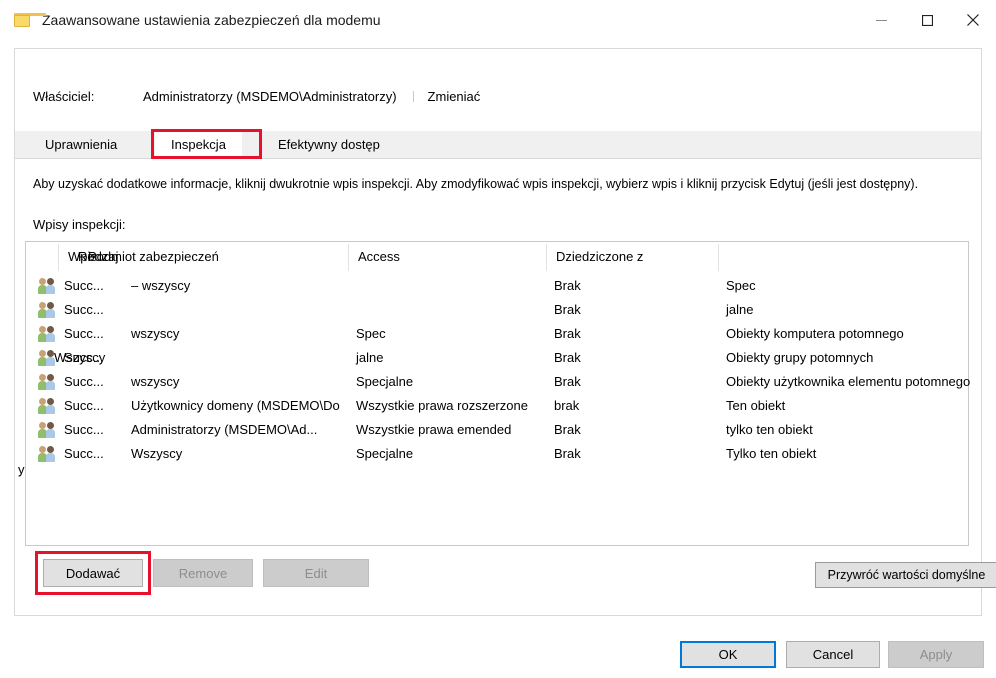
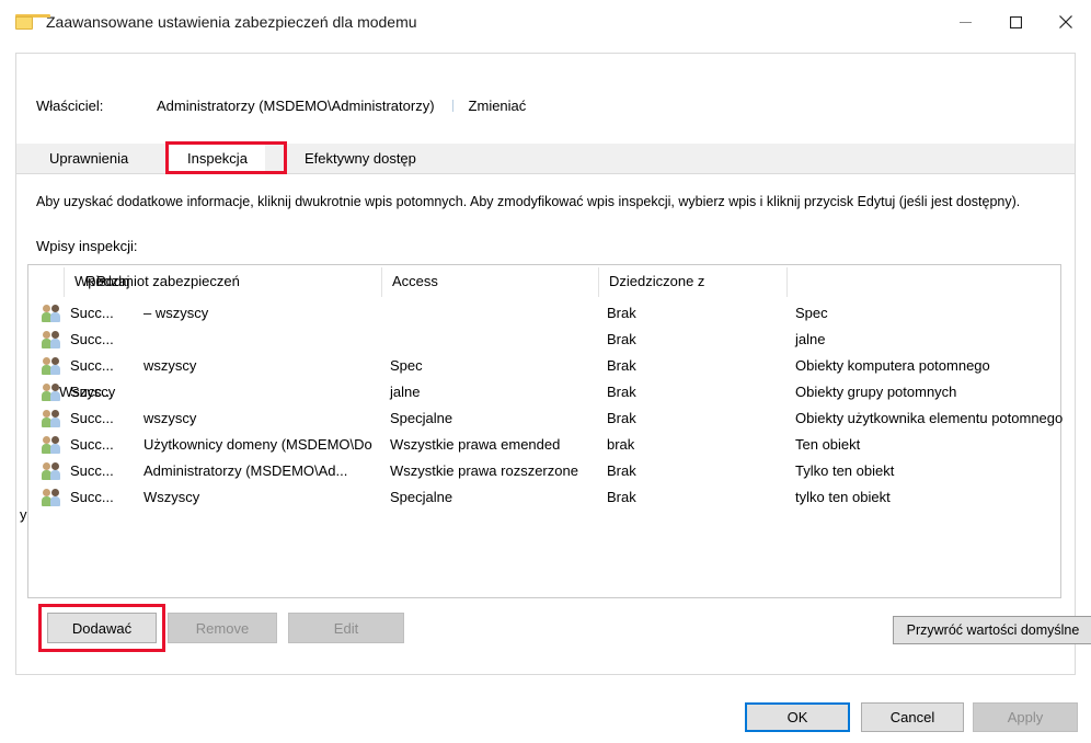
  Zaawansowane ustawienia zabezpieczeń dla modemu
  Właściciel:
  Administratorzy (MSDEMO\Administratorzy)
  Zmieniać
  Uprawnienia
  Inspekcja
  Efektywny dostęp
- Aby uzyskać dodatkowe informacje, kliknij dwukrotnie wpis inspekcji. Aby zmodyfikować wpis inspekcji, wybierz wpis i kliknij przycisk Edytuj (jeśli jest dostępny).
+ Aby uzyskać dodatkowe informacje, kliknij dwukrotnie wpis potomnych. Aby zmodyfikować wpis inspekcji, wybierz wpis i kliknij przycisk Edytuj (jeśli jest dostępny).
  Wpisy inspekcji:
  Wpis
  Rodzaj
  Podmiot zabezpieczeń
  Access
  Dziedziczone z
  Succ...
  – wszyscy
  Brak
  Spec
  Succ...
  Brak
  jalne
  Succ...
  wszyscy
  Spec
  Brak
  Obiekty komputera potomnego
  Succ...
  Wszyscy
  jalne
  Brak
  Obiekty grupy potomnych
  Succ...
  wszyscy
  Specjalne
  Brak
  Obiekty użytkownika elementu potomnego
  Succ...
  Użytkownicy domeny (MSDEMO\Do
- Wszystkie prawa rozszerzone
+ Wszystkie prawa emended
  brak
  Ten obiekt
  Succ...
  Administratorzy (MSDEMO\Ad...
- Wszystkie prawa emended
+ Wszystkie prawa rozszerzone
  Brak
- tylko ten obiekt
+ Tylko ten obiekt
  Succ...
  Wszyscy
  Specjalne
  Brak
- Tylko ten obiekt
+ tylko ten obiekt
  y
  Dodawać
  Remove
  Edit
  Przywróć wartości domyślne
  OK
  Cancel
  Apply
